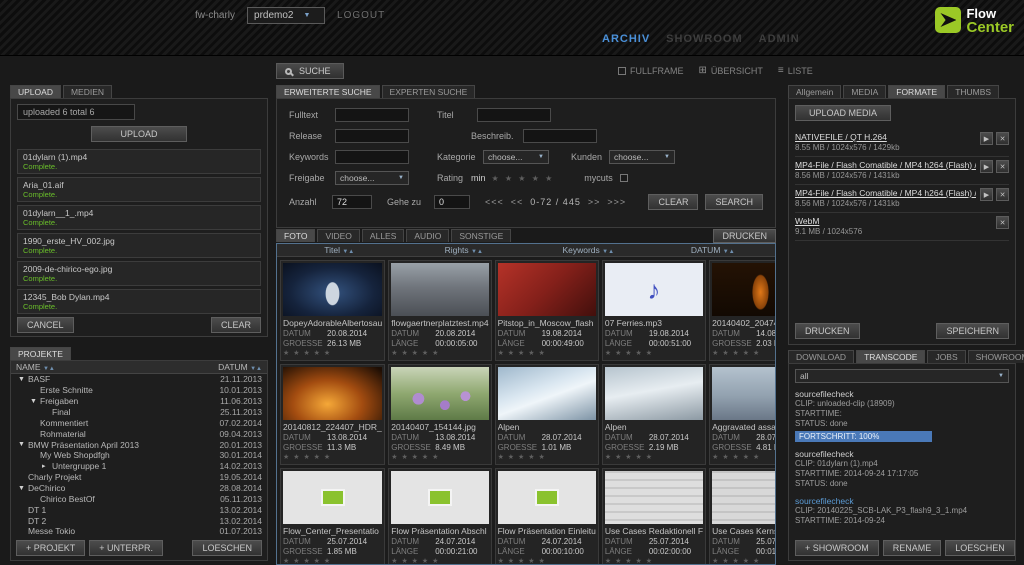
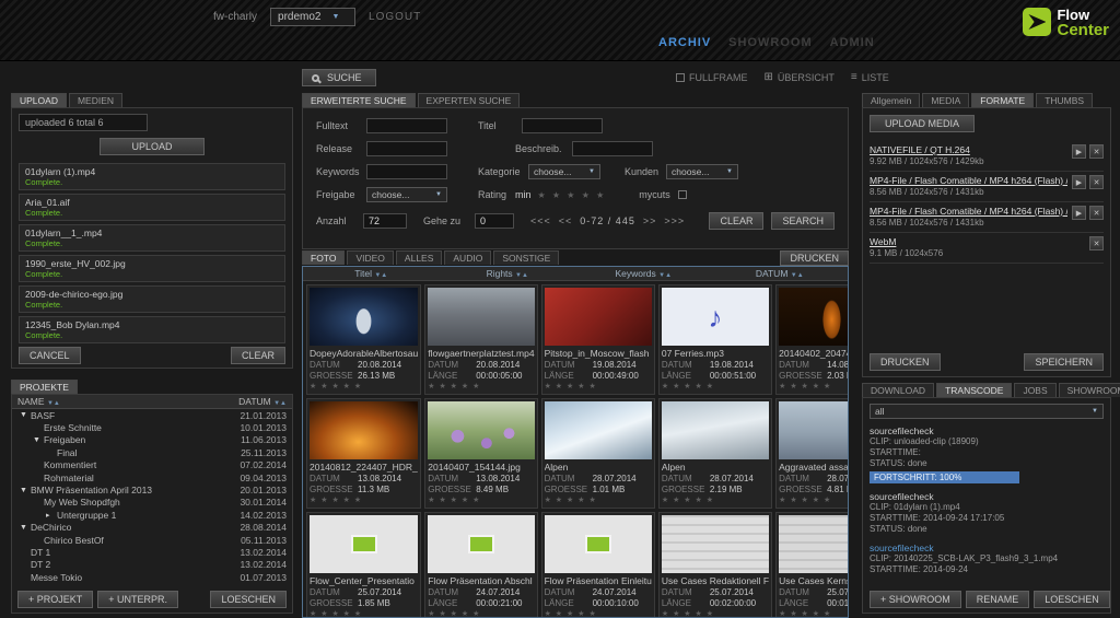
  fw-charly
  prdemo2
  LOGOUT
  ARCHIV
  SHOWROOM
  ADMIN
  Flow
  Center
  SUCHE
  FULLFRAME
  ⊞
  ÜBERSICHT
  ≡
  LISTE
  UPLOAD
  MEDIEN
  uploaded 6 total 6
  UPLOAD
  01dylarn (1).mp4
  Complete.
  Aria_01.aif
  Complete.
  01dylarn__1_.mp4
  Complete.
  1990_erste_HV_002.jpg
  Complete.
  2009-de-chirico-ego.jpg
  Complete.
  12345_Bob Dylan.mp4
  Complete.
  CANCEL
  CLEAR
  PROJEKTE
  DATUM
  BASF
- 21.11.2013
+ 21.01.2013
  Erste Schnitte
  10.01.2013
  Freigaben
  11.06.2013
  Final
  25.11.2013
  Kommentiert
  07.02.2014
  Rohmaterial
  09.04.2013
  BMW Präsentation April 2013
  20.01.2013
  My Web Shopdfgh
  30.01.2014
  Untergruppe 1
  14.02.2013
- Charly Projekt
- 19.05.2014
  DeChirico
  28.08.2014
  Chirico BestOf
  05.11.2013
  DT 1
  13.02.2014
  DT 2
  13.02.2014
  Messe Tokio
  01.07.2013
  + PROJEKT
  + UNTERPR.
  LOESCHEN
  ERWEITERTE SUCHE
  EXPERTEN SUCHE
  Fulltext
  Titel
  Release
  Beschreib.
  Keywords
  Kategorie
  choose...
  Kunden
  choose...
  Freigabe
  choose...
  Rating
  min
  ★ ★ ★ ★ ★
  mycuts
  Anzahl
  72
  Gehe zu
  0
  <<<
  <<
  0-72 / 445
  >>
  >>>
  CLEAR
  SEARCH
  FOTO
  VIDEO
  ALLES
  AUDIO
  SONSTIGE
  DRUCKEN
  Titel
  Rights
  Keywords
  DATUM
  DopeyAdorableAlbertosau
  DATUM
  20.08.2014
  GROESSE
  26.13 MB
  flowgaertnerplatztest.mp4
  DATUM
  20.08.2014
  LÄNGE
  00:00:05:00
  Pitstop_in_Moscow_flash
  DATUM
  19.08.2014
  LÄNGE
  00:00:49:00
  ♪
  07 Ferries.mp3
  DATUM
  19.08.2014
  LÄNGE
  00:00:51:00
  DATUM
  GROESSE
  20140812_224407_HDR_
  DATUM
  13.08.2014
  GROESSE
  11.3 MB
  20140407_154144.jpg
  DATUM
  13.08.2014
  GROESSE
  8.49 MB
  Alpen
  DATUM
  28.07.2014
  GROESSE
  1.01 MB
  Alpen
  DATUM
  28.07.2014
  GROESSE
  2.19 MB
  DATUM
  GROESSE
  Flow_Center_Presentatio
  DATUM
  25.07.2014
  GROESSE
  1.85 MB
  Flow Präsentation Abschl
  DATUM
  24.07.2014
  LÄNGE
  00:00:21:00
  Flow Präsentation Einleitu
  DATUM
  24.07.2014
  LÄNGE
  00:00:10:00
  Use Cases Redaktionell F
  DATUM
  25.07.2014
  LÄNGE
  00:02:00:00
  DATUM
  LÄNGE
  Allgemein
  MEDIA
  FORMATE
  THUMBS
  UPLOAD MEDIA
  NATIVEFILE / QT H.264
- 8.55 MB / 1024x576 / 1429kb
+ 9.92 MB / 1024x576 / 1429kb
  MP4-File / Flash Comatible / MP4 h264 (Flash) /
  8.56 MB / 1024x576 / 1431kb
  MP4-File / Flash Comatible / MP4 h264 (Flash) /
  8.56 MB / 1024x576 / 1431kb
  WebM
  9.1 MB / 1024x576
  DRUCKEN
  SPEICHERN
  DOWNLOAD
  TRANSCODE
  JOBS
  SHOWROO
  all
  sourcefilecheck
  CLIP: unloaded-clip (18909)
  STARTTIME:
  STATUS: done
  FORTSCHRITT: 100%
  sourcefilecheck
  CLIP: 01dylarn (1).mp4
  STARTTIME: 2014-09-24 17:17:05
  STATUS: done
  sourcefilecheck
  CLIP: 20140225_SCB-LAK_P3_flash9_3_1.mp4
  STARTTIME: 2014-09-24
  + SHOWROOM
  RENAME
  LOESCHEN
